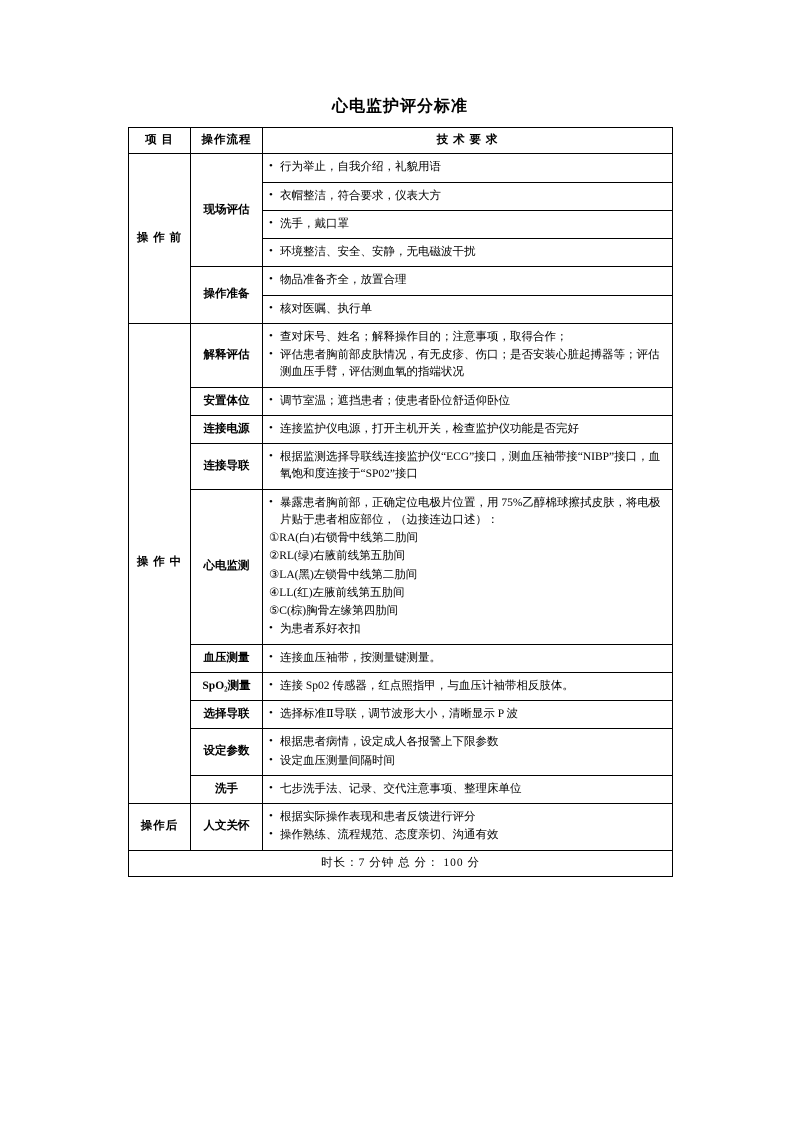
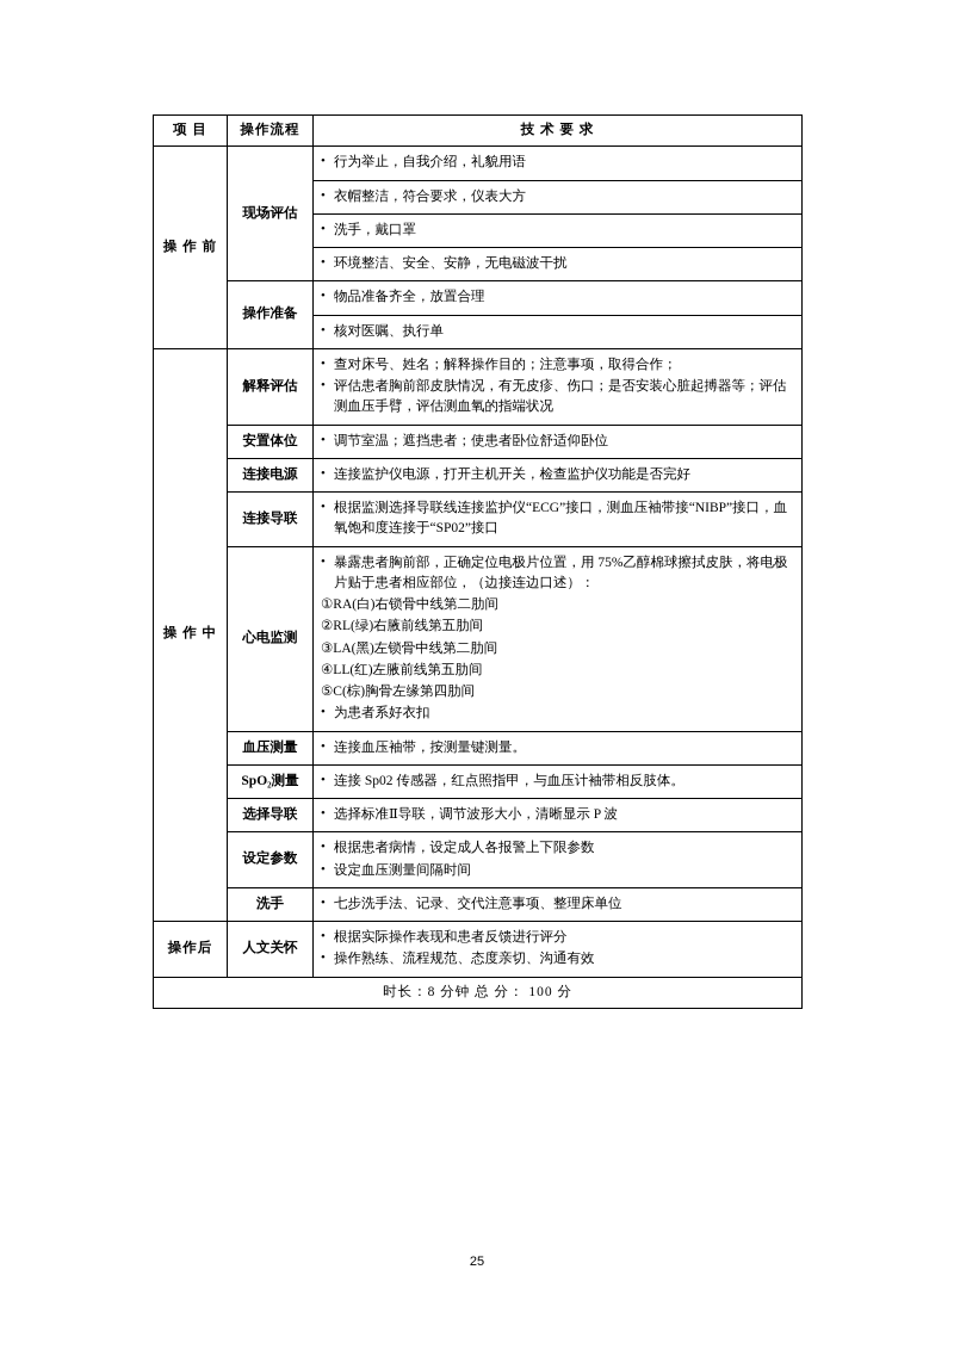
- 心电监护评分标准
  项 目	操作流程	技 术 要 求
  操 作 前	现场评估	行为举止，自我介绍，礼貌用语
  衣帽整洁，符合要求，仪表大方
  洗手，戴口罩
  环境整洁、安全、安静，无电磁波干扰
  操作准备	物品准备齐全，放置合理
  核对医嘱、执行单
  操 作 中	解释评估	查对床号、姓名；解释操作目的；注意事项，取得合作； 评估患者胸前部皮肤情况，有无皮疹、伤口；是否安装心脏起搏器等；评估测血压手臂，评估测血氧的指端状况
  安置体位	调节室温；遮挡患者；使患者卧位舒适仰卧位
  连接电源	连接监护仪电源，打开主机开关，检查监护仪功能是否完好
  连接导联	根据监测选择导联线连接监护仪“ECG”接口，测血压袖带接“NIBP”接口，血氧饱和度连接于“SP02”接口
  心电监测	暴露患者胸前部，正确定位电极片位置，用 75%乙醇棉球擦拭皮肤，将电极片贴于患者相应部位，（边接连边口述）： ①RA(白)右锁骨中线第二肋间 ②RL(绿)右腋前线第五肋间 ③LA(黑)左锁骨中线第二肋间 ④LL(红)左腋前线第五肋间 ⑤C(棕)胸骨左缘第四肋间 为患者系好衣扣
  血压测量	连接血压袖带，按测量键测量。
  SpO₂测量	连接 Sp02 传感器，红点照指甲，与血压计袖带相反肢体。
  选择导联	选择标准Ⅱ导联，调节波形大小，清晰显示 P 波
  设定参数	根据患者病情，设定成人各报警上下限参数 设定血压测量间隔时间
  洗手	七步洗手法、记录、交代注意事项、整理床单位
  操作后	人文关怀	根据实际操作表现和患者反馈进行评分 操作熟练、流程规范、态度亲切、沟通有效
- 时长：7 分钟 总 分： 100 分
+ 时长：8 分钟 总 分： 100 分
+ 25
